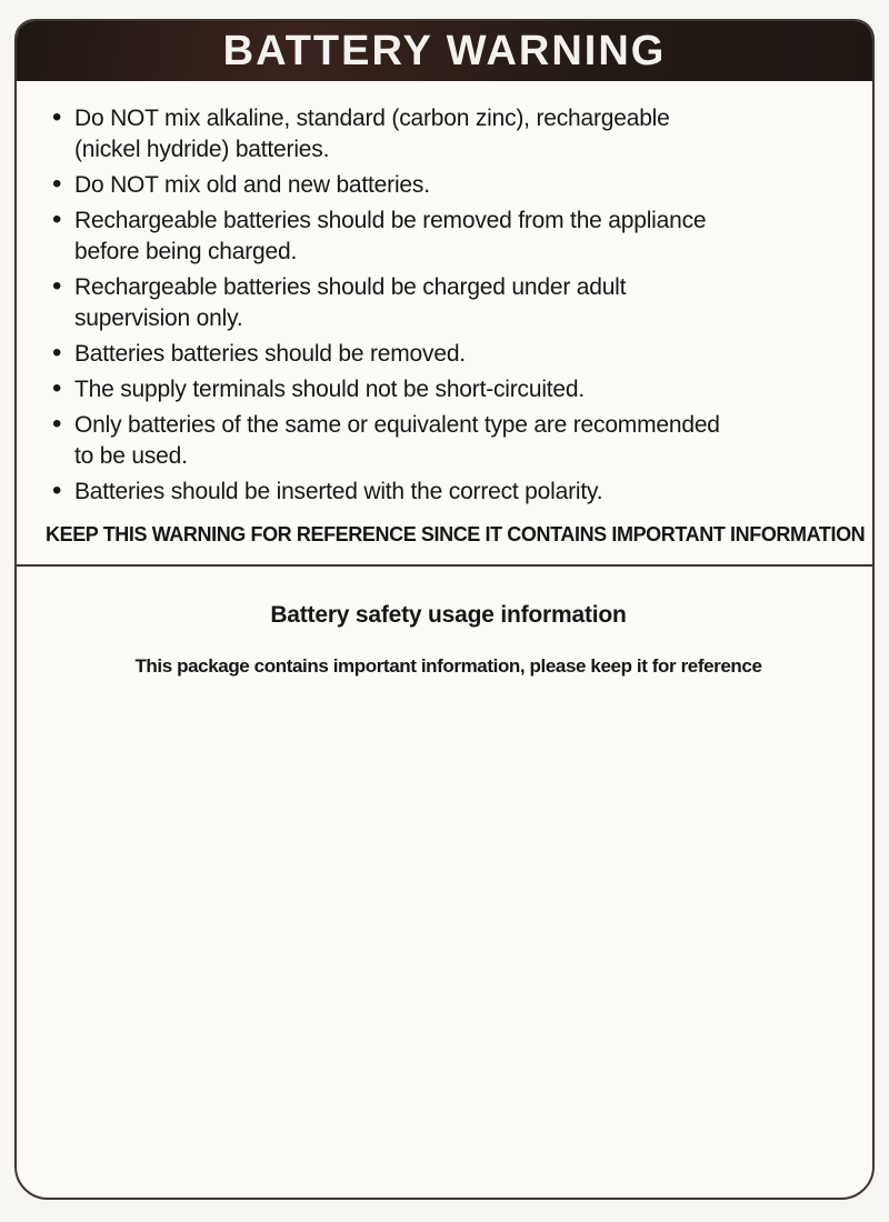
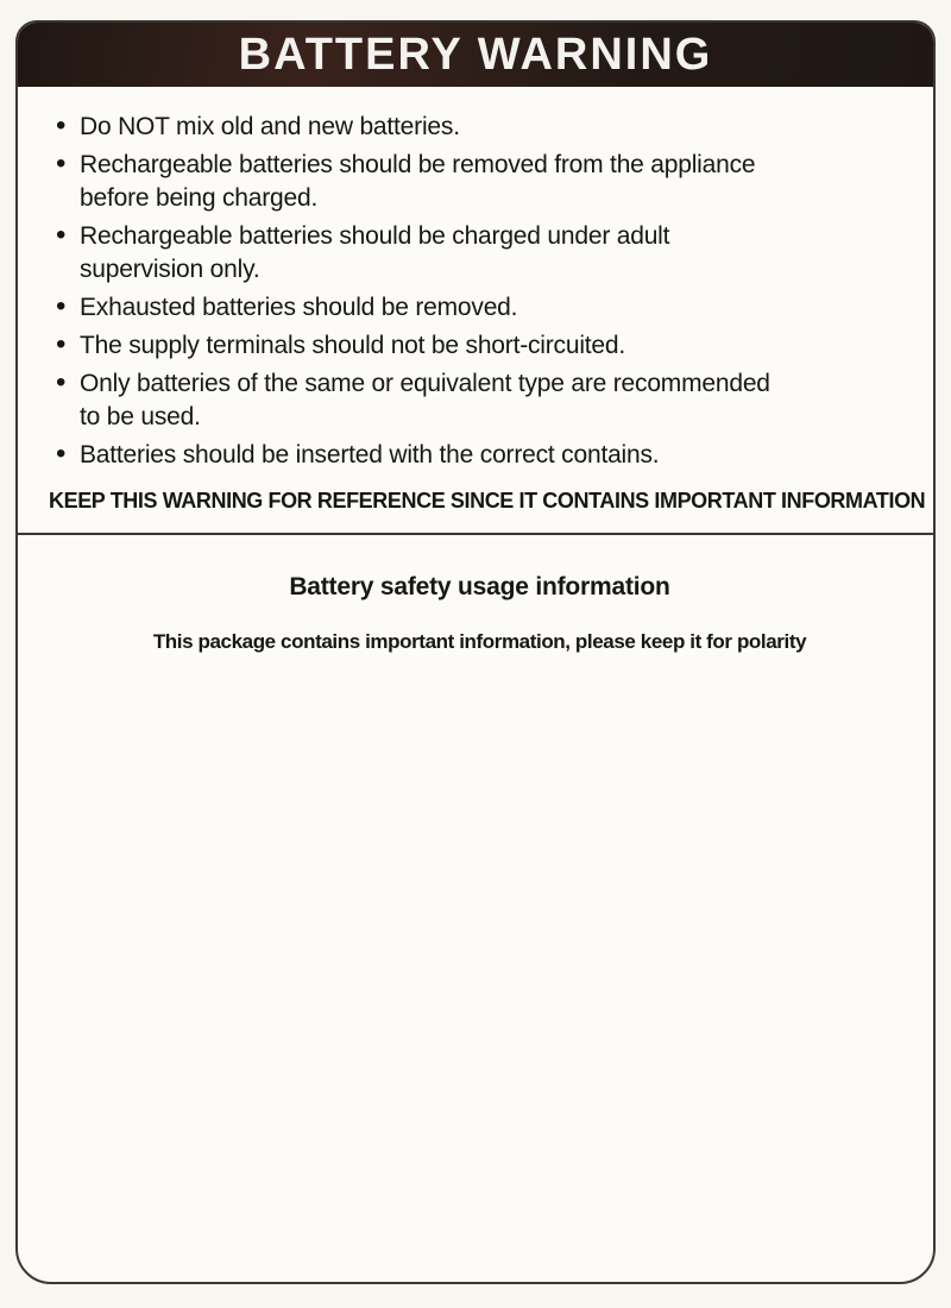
  BATTERY WARNING
- Do NOT mix alkaline, standard (carbon zinc), rechargeable
- (nickel hydride) batteries.
  Do NOT mix old and new batteries.
  Rechargeable batteries should be removed from the appliance
  before being charged.
  Rechargeable batteries should be charged under adult
  supervision only.
- Batteries batteries should be removed.
+ Exhausted batteries should be removed.
  The supply terminals should not be short-circuited.
  Only batteries of the same or equivalent type are recommended
  to be used.
- Batteries should be inserted with the correct polarity.
+ Batteries should be inserted with the correct contains.
  KEEP THIS WARNING FOR REFERENCE SINCE IT CONTAINS IMPORTANT INFORMATION
  Battery safety usage information
- This package contains important information, please keep it for reference
+ This package contains important information, please keep it for polarity
